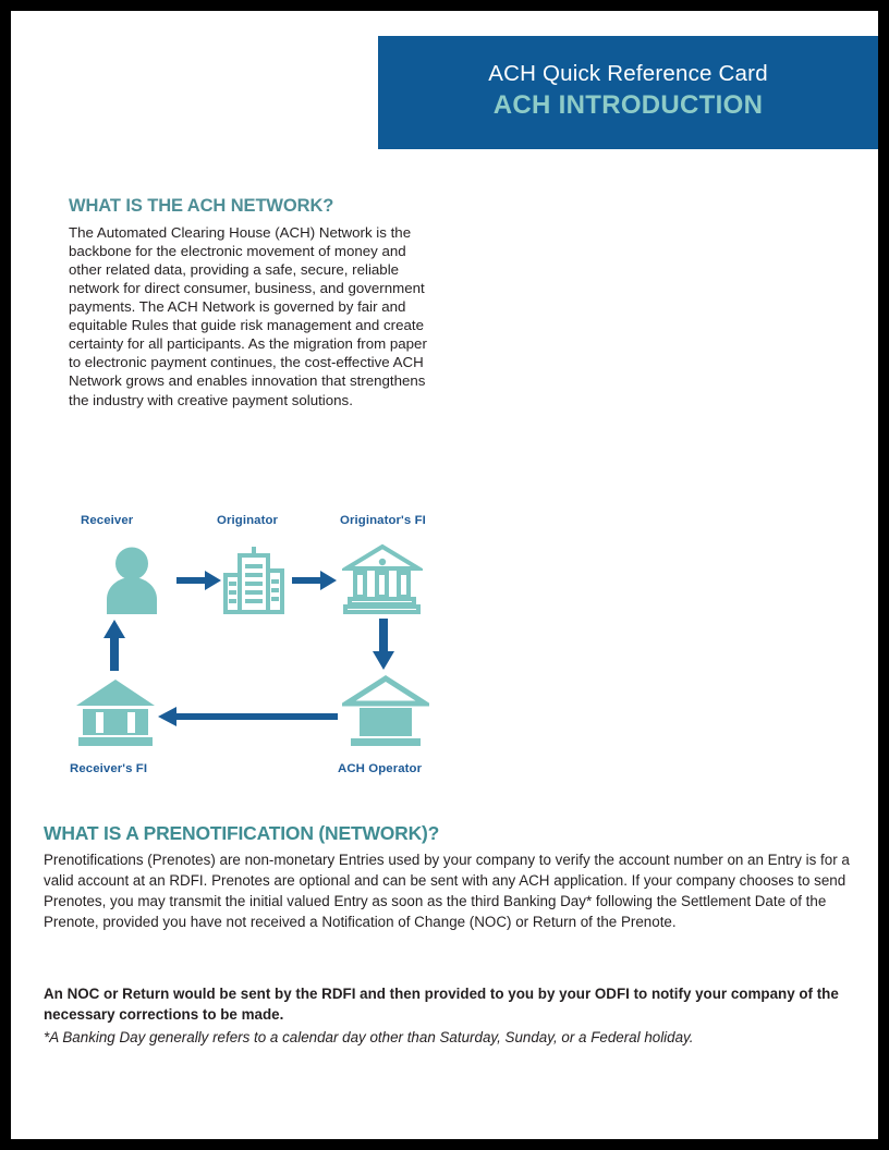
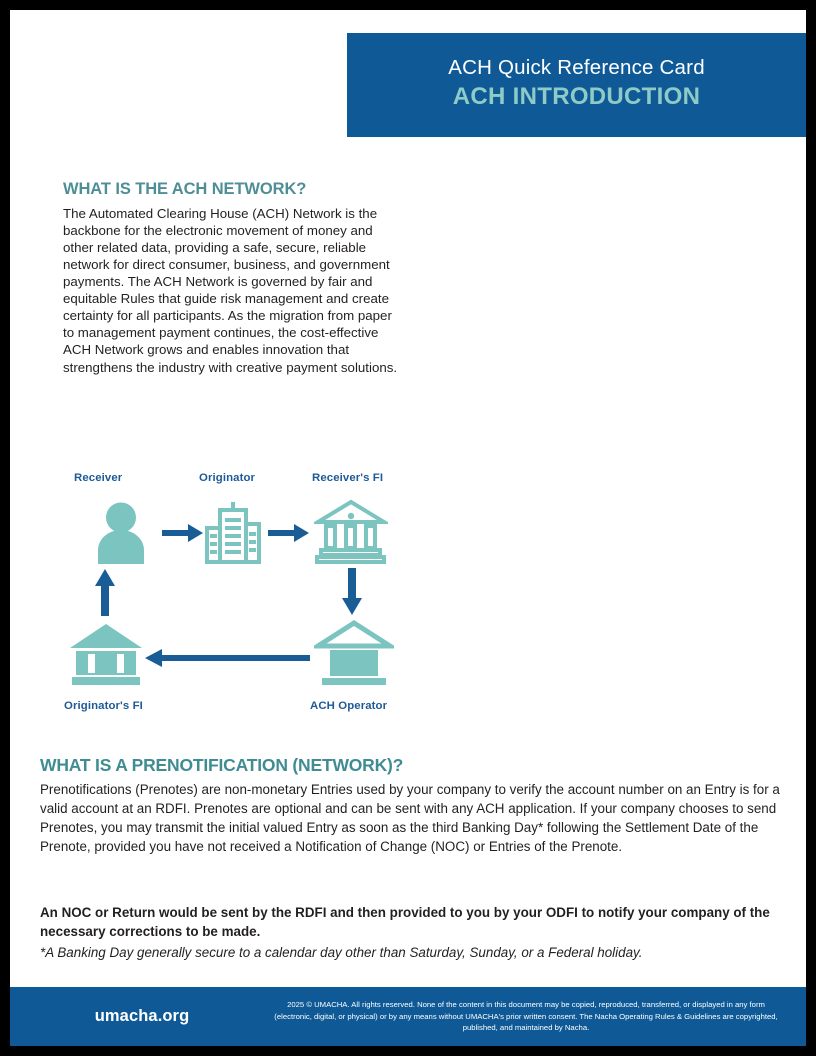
  ACH Quick Reference Card
  ACH INTRODUCTION
  WHAT IS THE ACH NETWORK?
- The Automated Clearing House (ACH) Network is the backbone for the electronic movement of money and other related data, providing a safe, secure, reliable network for direct consumer, business, and government payments. The ACH Network is governed by fair and equitable Rules that guide risk management and create certainty for all participants. As the migration from paper to electronic payment continues, the cost-effective ACH Network grows and enables innovation that strengthens the industry with creative payment solutions.
+ The Automated Clearing House (ACH) Network is the backbone for the electronic movement of money and other related data, providing a safe, secure, reliable network for direct consumer, business, and government payments. The ACH Network is governed by fair and equitable Rules that guide risk management and create certainty for all participants. As the migration from paper to management payment continues, the cost-effective ACH Network grows and enables innovation that strengthens the industry with creative payment solutions.
  Receiver
  Originator
- Originator's FI
+ Receiver's FI
  ACH Operator
- Receiver's FI
+ Originator's FI
  WHAT IS A PRENOTIFICATION (NETWORK)?
- Prenotifications (Prenotes) are non-monetary Entries used by your company to verify the account number on an Entry is for a valid account at an RDFI. Prenotes are optional and can be sent with any ACH application. If your company chooses to send Prenotes, you may transmit the initial valued Entry as soon as the third Banking Day* following the Settlement Date of the Prenote, provided you have not received a Notification of Change (NOC) or Return of the Prenote.
+ Prenotifications (Prenotes) are non-monetary Entries used by your company to verify the account number on an Entry is for a valid account at an RDFI. Prenotes are optional and can be sent with any ACH application. If your company chooses to send Prenotes, you may transmit the initial valued Entry as soon as the third Banking Day* following the Settlement Date of the Prenote, provided you have not received a Notification of Change (NOC) or Entries of the Prenote.
  An NOC or Return would be sent by the RDFI and then provided to you by your ODFI to notify your company of the necessary corrections to be made.
- *A Banking Day generally refers to a calendar day other than Saturday, Sunday, or a Federal holiday.
+ *A Banking Day generally secure to a calendar day other than Saturday, Sunday, or a Federal holiday.
+ umacha.org
+ 2025 © UMACHA. All rights reserved. None of the content in this document may be copied, reproduced, transferred, or displayed in any form (electronic, digital, or physical) or by any means without UMACHA's prior written consent. The Nacha Operating Rules & Guidelines are copyrighted, published, and maintained by Nacha.
